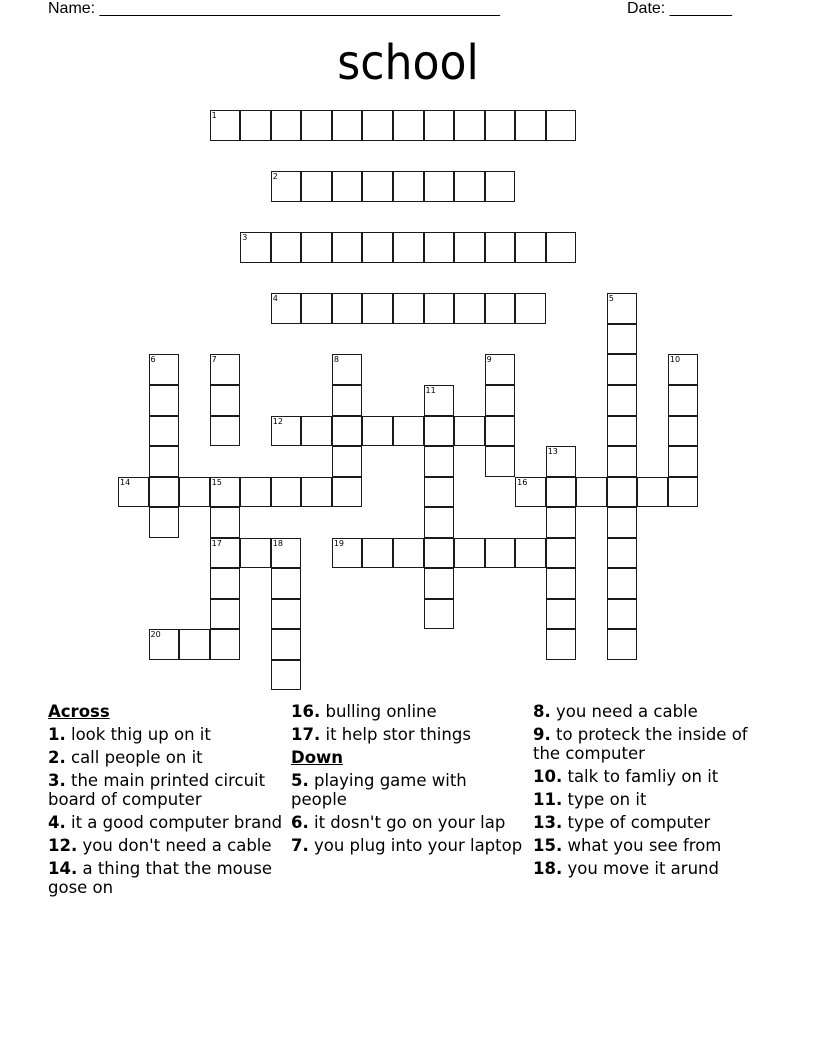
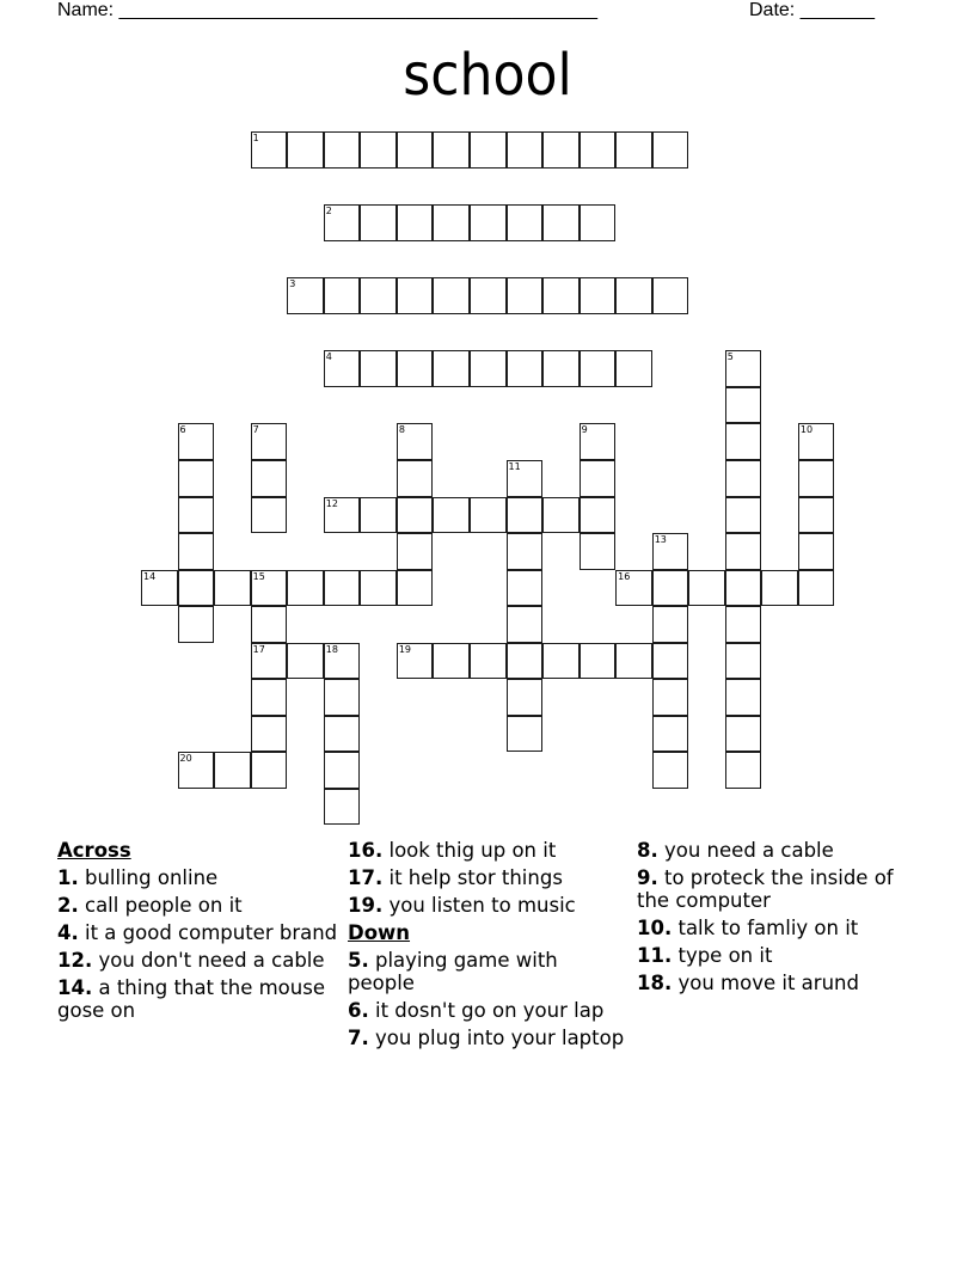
  Name: _____________________________________________
  Date: _______
  school
  1
  2
  3
  4
  5
  6
  7
  8
  9
  10
  11
  12
  13
  14
  15
  17
  16
  18
  19
  20
  Across
- 1. look thig up on it
+ 1. bulling online
  2. call people on it
- 3. the main printed circuit board of computer
  4. it a good computer brand
  12. you don't need a cable
  14. a thing that the mouse gose on
- 16. bulling online
+ 16. look thig up on it
  17. it help stor things
+ 19. you listen to music
  Down
  5. playing game with people
  6. it dosn't go on your lap
  7. you plug into your laptop
  8. you need a cable
  9. to proteck the inside of the computer
  10. talk to famliy on it
  11. type on it
- 13. type of computer
- 15. what you see from
  18. you move it arund
